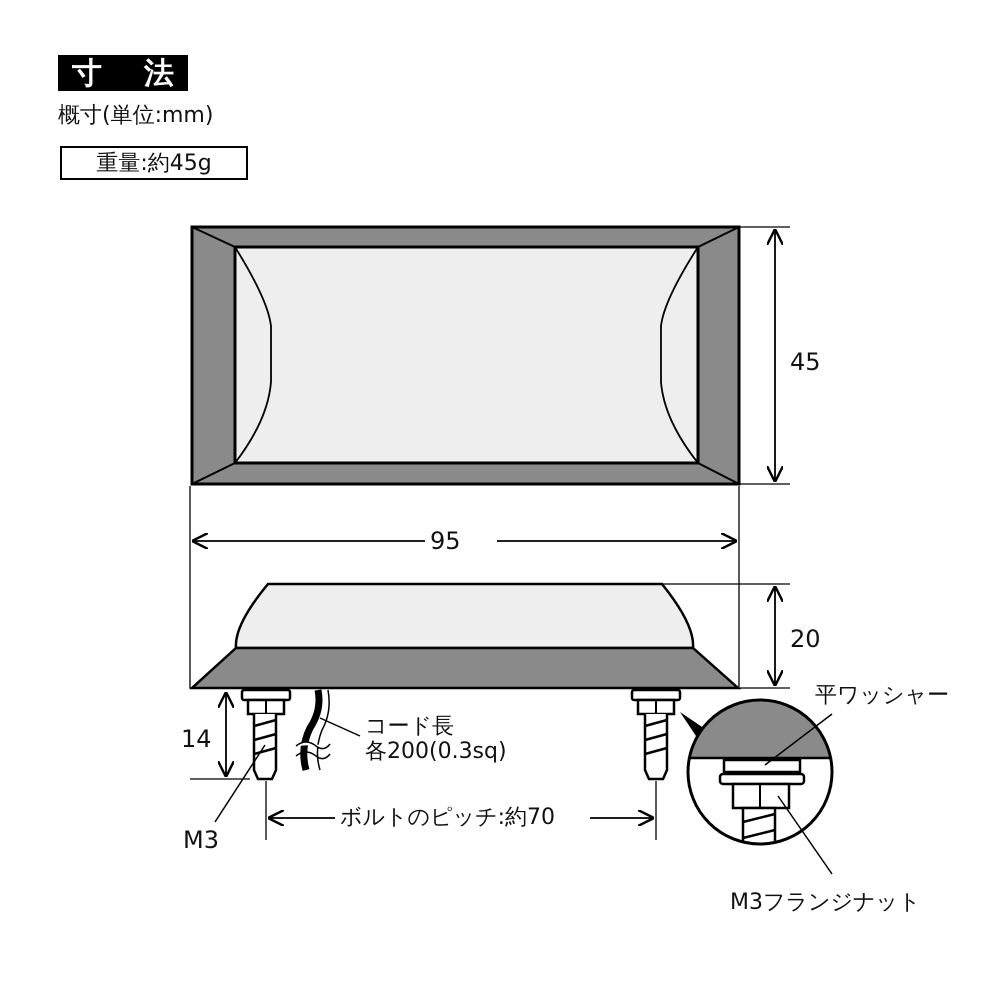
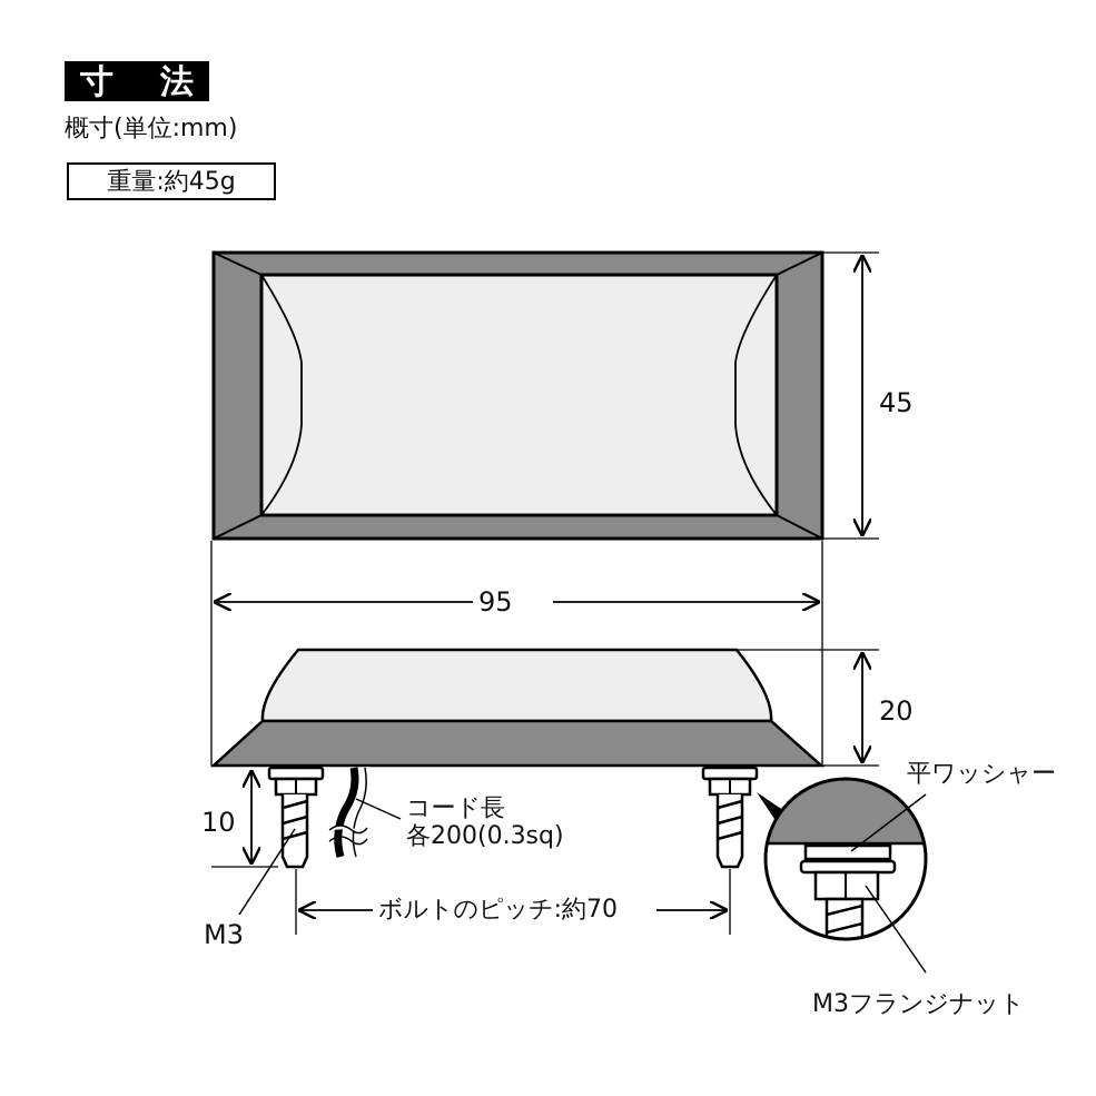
  寸
  法
  概寸(単位:mm)
  重量:約45g
  45
  95
  20
- 14
+ 10
  M3
  コード長
  各200(0.3sq)
  ボルトのピッチ:約70
  平ワッシャー
  M3フランジナット
